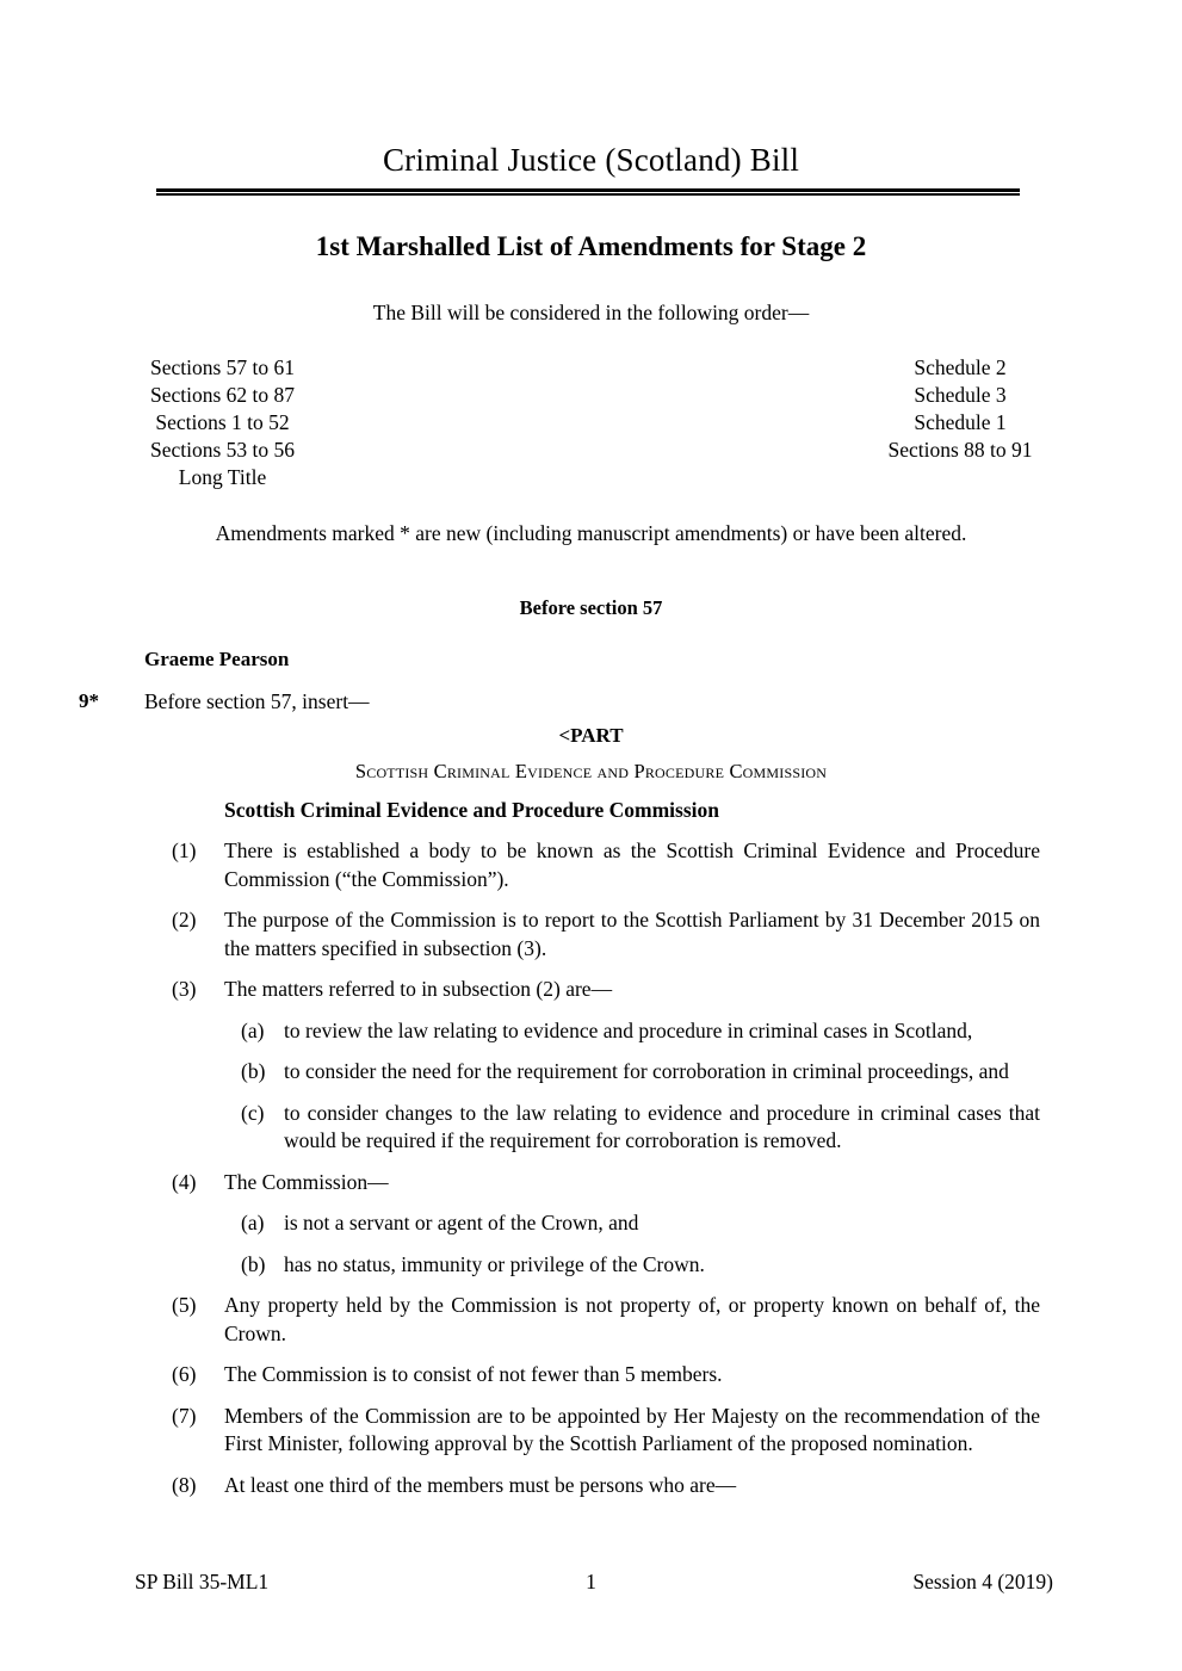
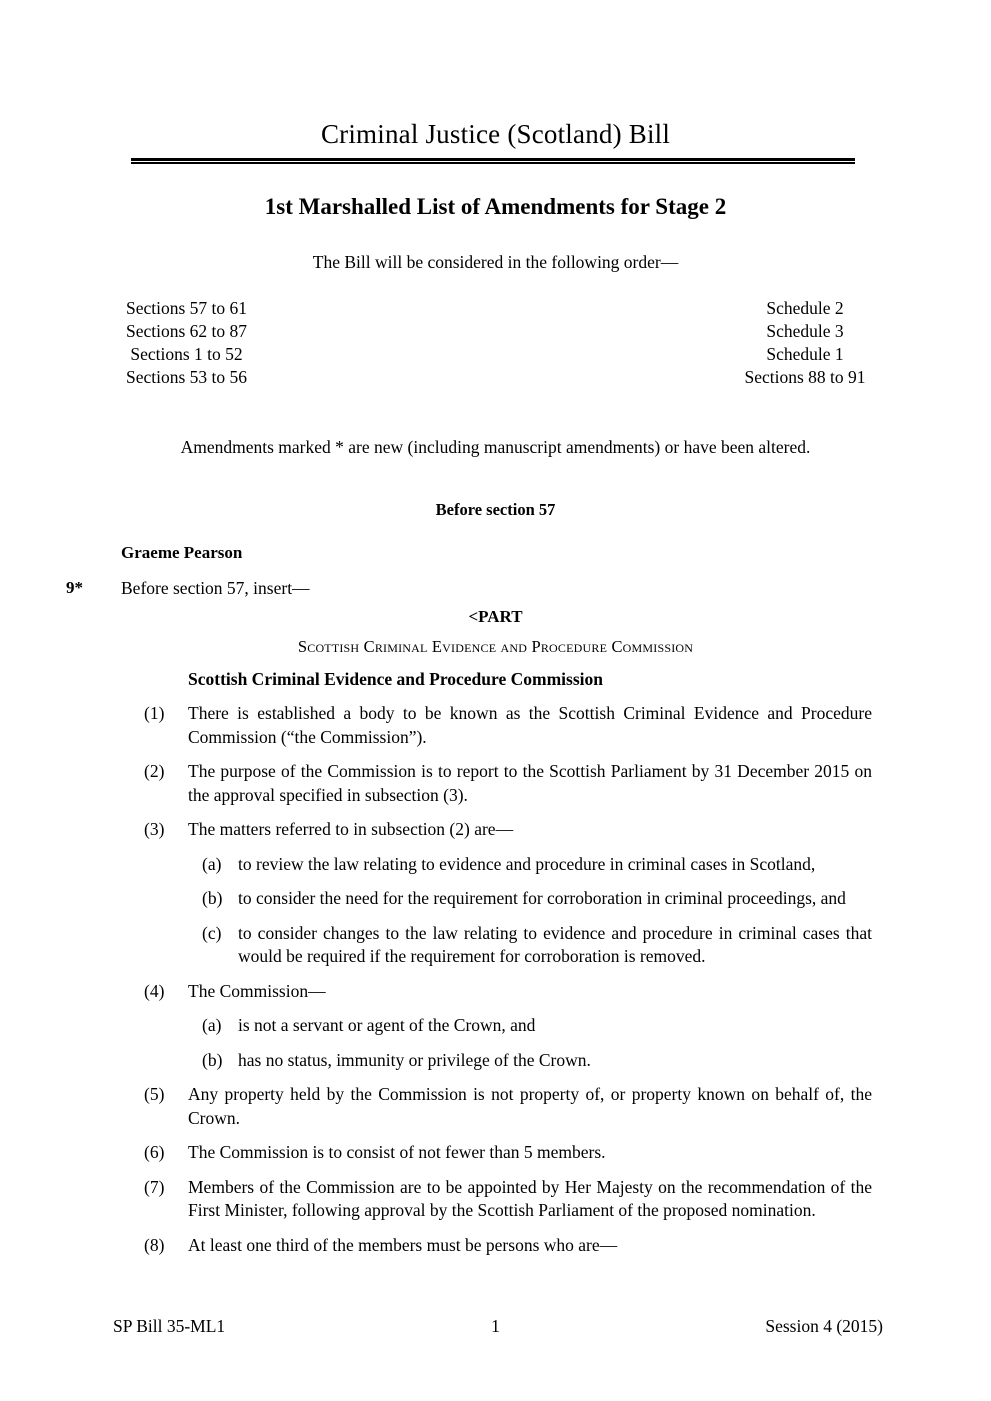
  Criminal Justice (Scotland) Bill
  1st Marshalled List of Amendments for Stage 2
  The Bill will be considered in the following order—
  Sections 57 to 61
  Schedule 2
  Sections 62 to 87
  Schedule 3
  Sections 1 to 52
  Schedule 1
  Sections 53 to 56
  Sections 88 to 91
- Long Title
  Amendments marked * are new (including manuscript amendments) or have been altered.
  Before section 57
  Graeme Pearson
  9*
  Before section 57, insert—
  <PART
  Scottish Criminal Evidence and Procedure Commission
  Scottish Criminal Evidence and Procedure Commission
  (1)
  There is established a body to be known as the Scottish Criminal Evidence and Procedure Commission (“the Commission”).
  (2)
- The purpose of the Commission is to report to the Scottish Parliament by 31 December 2015 on the matters specified in subsection (3).
+ The purpose of the Commission is to report to the Scottish Parliament by 31 December 2015 on the approval specified in subsection (3).
  (3)
  The matters referred to in subsection (2) are—
  (a)
  to review the law relating to evidence and procedure in criminal cases in Scotland,
  (b)
  to consider the need for the requirement for corroboration in criminal proceedings, and
  (c)
  to consider changes to the law relating to evidence and procedure in criminal cases that would be required if the requirement for corroboration is removed.
  (4)
  The Commission—
  (a)
  is not a servant or agent of the Crown, and
  (b)
  has no status, immunity or privilege of the Crown.
  (5)
  Any property held by the Commission is not property of, or property known on behalf of, the Crown.
  (6)
  The Commission is to consist of not fewer than 5 members.
  (7)
  Members of the Commission are to be appointed by Her Majesty on the recommendation of the First Minister, following approval by the Scottish Parliament of the proposed nomination.
  (8)
  At least one third of the members must be persons who are—
  SP Bill 35-ML1
  1
- Session 4 (2019)
+ Session 4 (2015)
